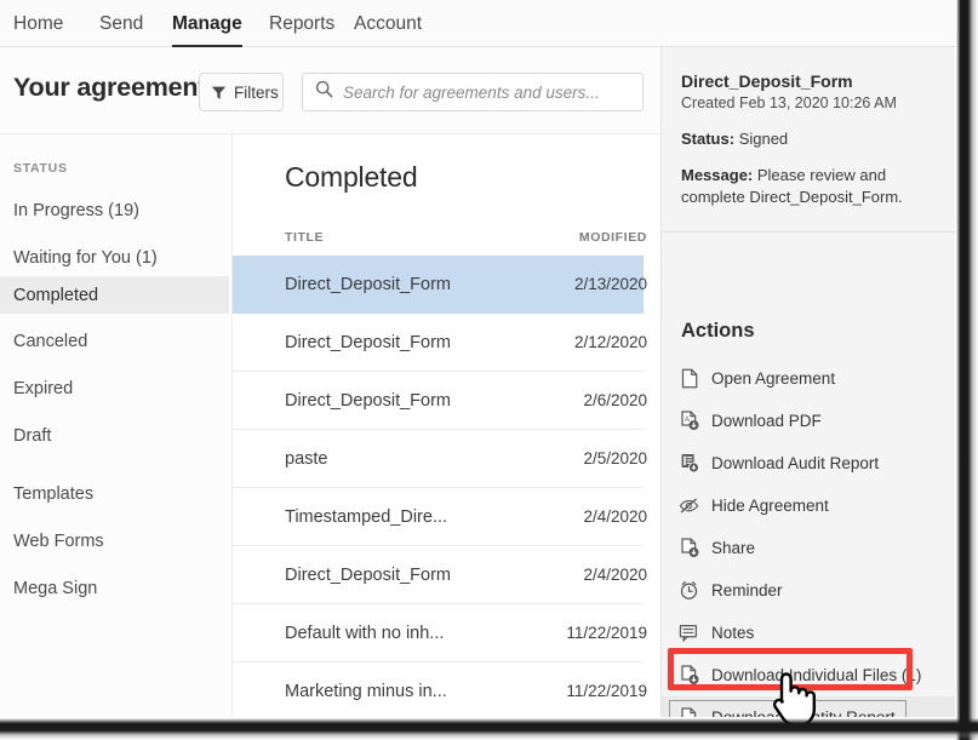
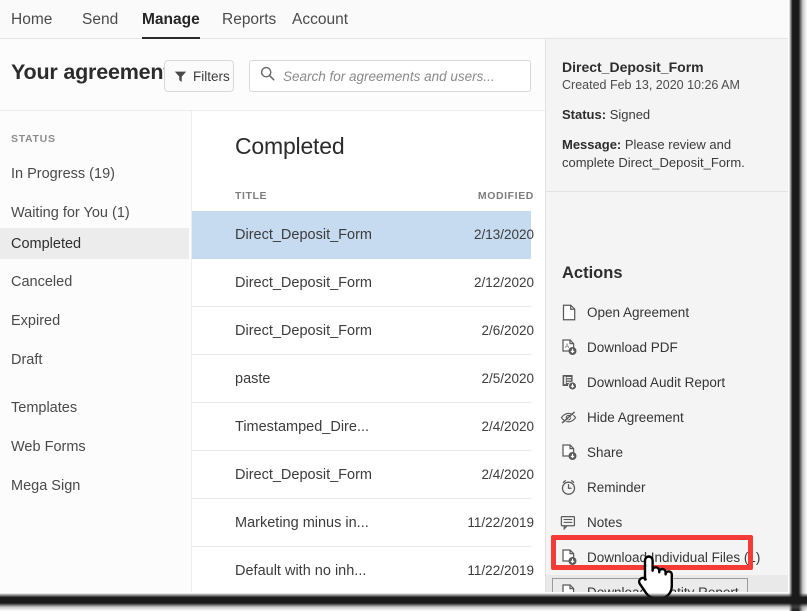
  Home
  Send
  Manage
  Reports
  Account
  Your agreemen
  Filters
  Search for agreements and users...
  STATUS
  In Progress (19)
  Waiting for You (1)
  Completed
  Canceled
  Expired
  Draft
  Templates
  Web Forms
  Mega Sign
  Completed
  TITLE
  MODIFIED
  Direct_Deposit_Form
  2/13/2020
  Direct_Deposit_Form
  2/12/2020
  Direct_Deposit_Form
  2/6/2020
  paste
  2/5/2020
  Timestamped_Dire...
  2/4/2020
  Direct_Deposit_Form
  2/4/2020
- Default with no inh...
+ Marketing minus in...
  11/22/2019
- Marketing minus in...
+ Default with no inh...
  11/22/2019
  Direct_Deposit_Form
  Created Feb 13, 2020 10:26 AM
  Status: Signed
  Message: Please review and complete Direct_Deposit_Form.
  Actions
  Open Agreement
  Download PDF
  Download Audit Report
  Hide Agreement
  Share
  Reminder
  Notes
  Downloadndividual Files (1)
